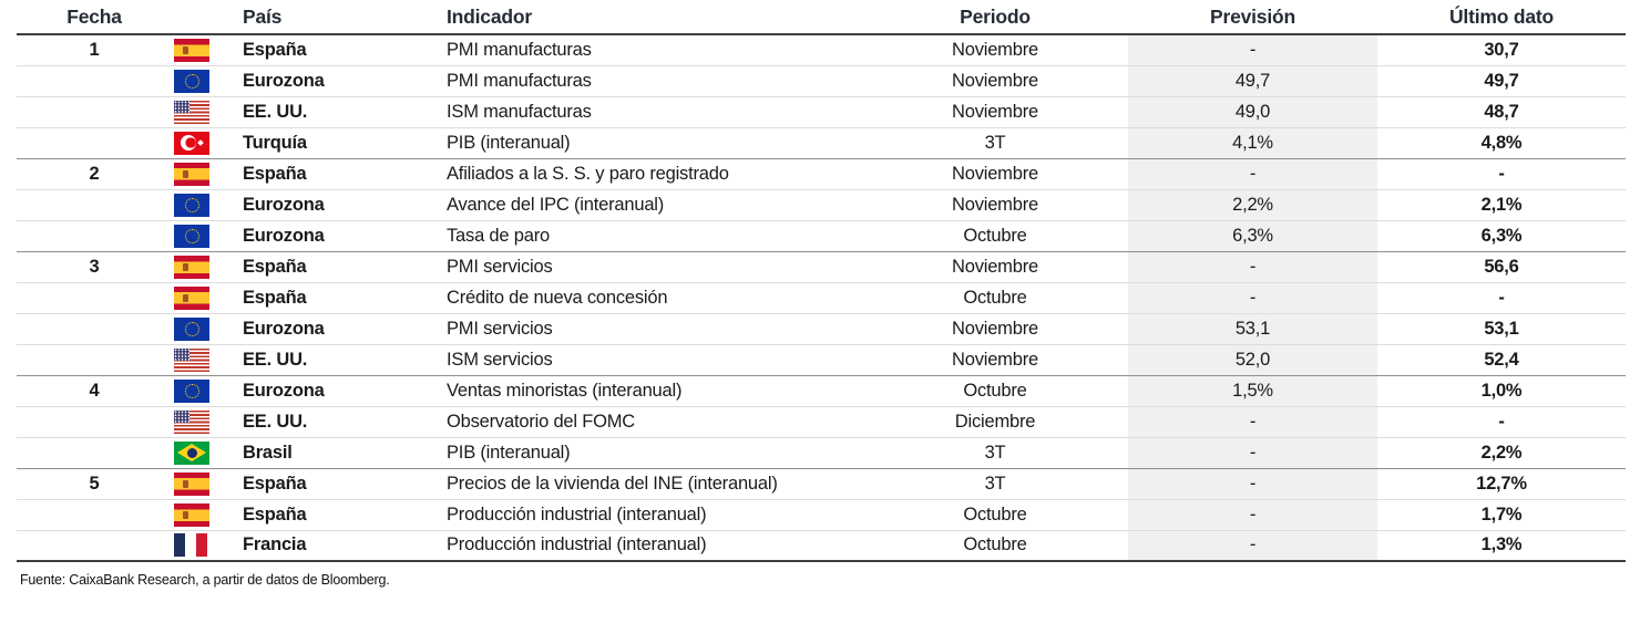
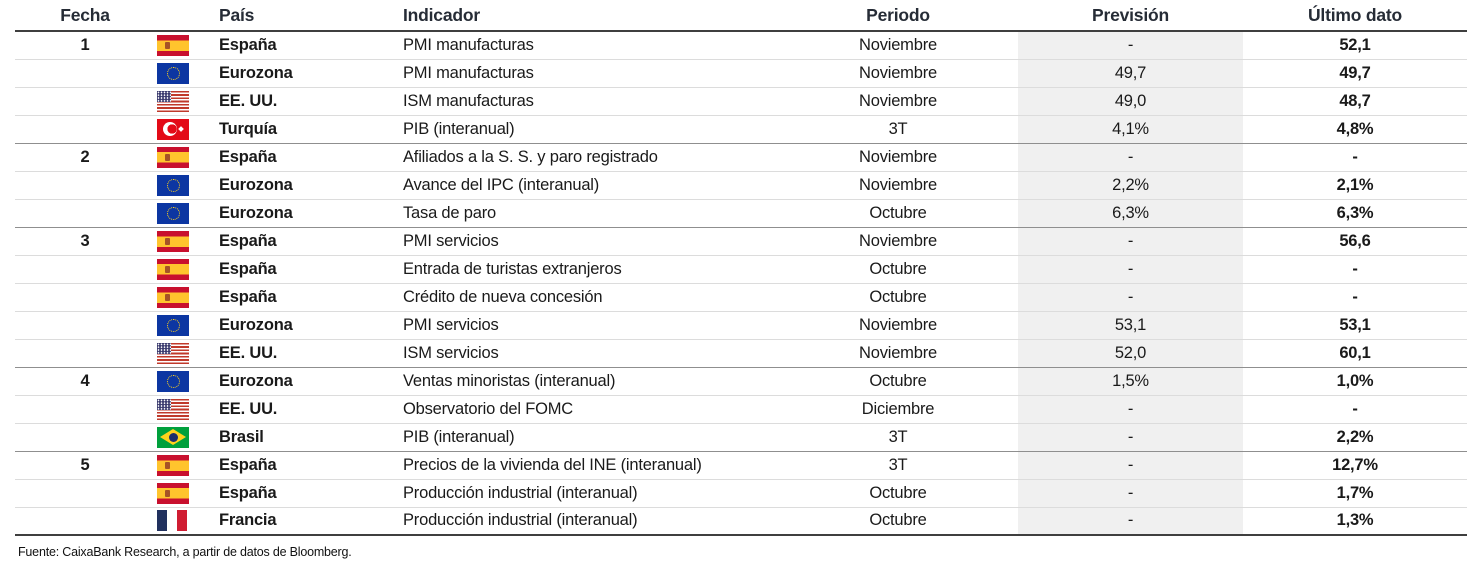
  Fecha		País	Indicador	Periodo	Previsión	Último dato
- 1		España	PMI manufacturas	Noviembre	-	30,7
+ 1		España	PMI manufacturas	Noviembre	-	52,1
  		Eurozona	PMI manufacturas	Noviembre	49,7	49,7
  		EE. UU.	ISM manufacturas	Noviembre	49,0	48,7
  		Turquía	PIB (interanual)	3T	4,1%	4,8%
  2		España	Afiliados a la S. S. y paro registrado	Noviembre	-	-
  		Eurozona	Avance del IPC (interanual)	Noviembre	2,2%	2,1%
  		Eurozona	Tasa de paro	Octubre	6,3%	6,3%
  3		España	PMI servicios	Noviembre	-	56,6
+ 		España	Entrada de turistas extranjeros	Octubre	-	-
  		España	Crédito de nueva concesión	Octubre	-	-
  		Eurozona	PMI servicios	Noviembre	53,1	53,1
- 		EE. UU.	ISM servicios	Noviembre	52,0	52,4
+ 		EE. UU.	ISM servicios	Noviembre	52,0	60,1
  4		Eurozona	Ventas minoristas (interanual)	Octubre	1,5%	1,0%
  		EE. UU.	Observatorio del FOMC	Diciembre	-	-
  		Brasil	PIB (interanual)	3T	-	2,2%
  5		España	Precios de la vivienda del INE (interanual)	3T	-	12,7%
  		España	Producción industrial (interanual)	Octubre	-	1,7%
  		Francia	Producción industrial (interanual)	Octubre	-	1,3%
  Fuente: CaixaBank Research, a partir de datos de Bloomberg.
